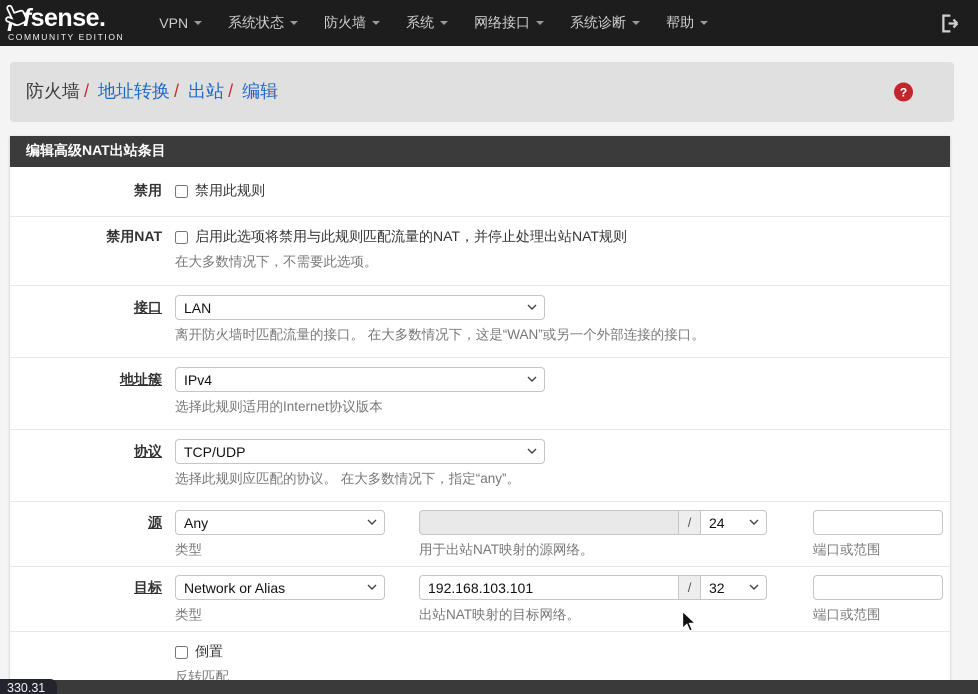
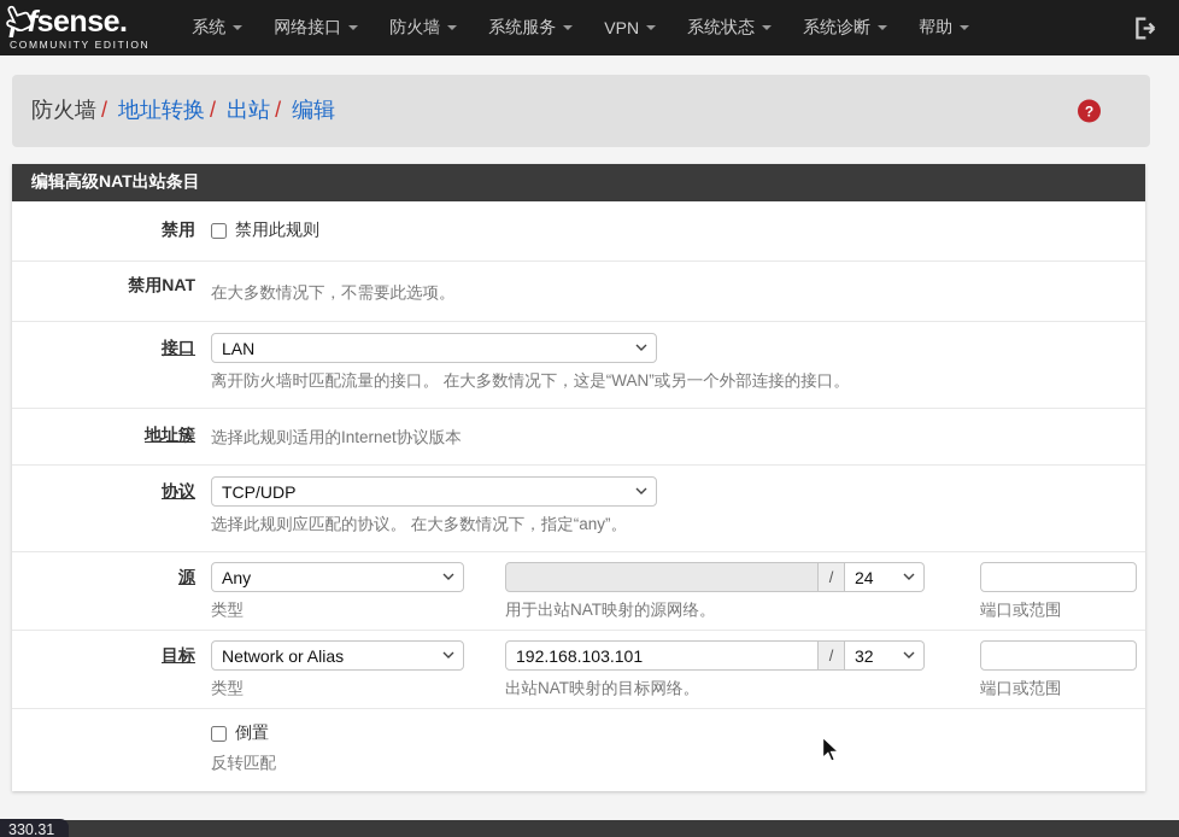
  sense.
  COMMUNITY EDITION
- VPN
+ 系统
- 系统状态
+ 网络接口
  防火墙
+ 系统服务
- 系统
+ VPN
- 网络接口
+ 系统状态
  系统诊断
  帮助
  防火墙 / 地址转换 / 出站 / 编辑
  ?
  编辑高级NAT出站条目
  禁用
  禁用此规则
  禁用NAT
- 启用此选项将禁用与此规则匹配流量的NAT，并停止处理出站NAT规则
  在大多数情况下，不需要此选项。
  接口
  LAN
  离开防火墙时匹配流量的接口。 在大多数情况下，这是“WAN”或另一个外部连接的接口。
  地址簇
- IPv4
  选择此规则适用的Internet协议版本
  协议
  TCP/UDP
  选择此规则应匹配的协议。 在大多数情况下，指定“any”。
  源
  Any
  类型
  /
  24
  用于出站NAT映射的源网络。
  端口或范围
  目标
  Network or Alias
  类型
  192.168.103.101
  /
  32
  出站NAT映射的目标网络。
  端口或范围
  倒置
  反转匹配
  330.31
